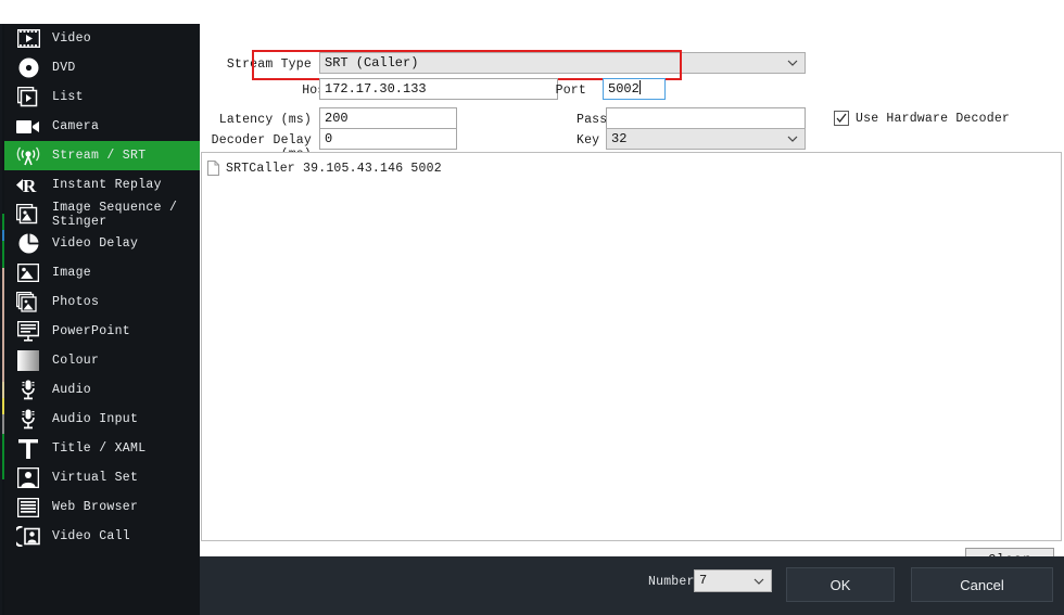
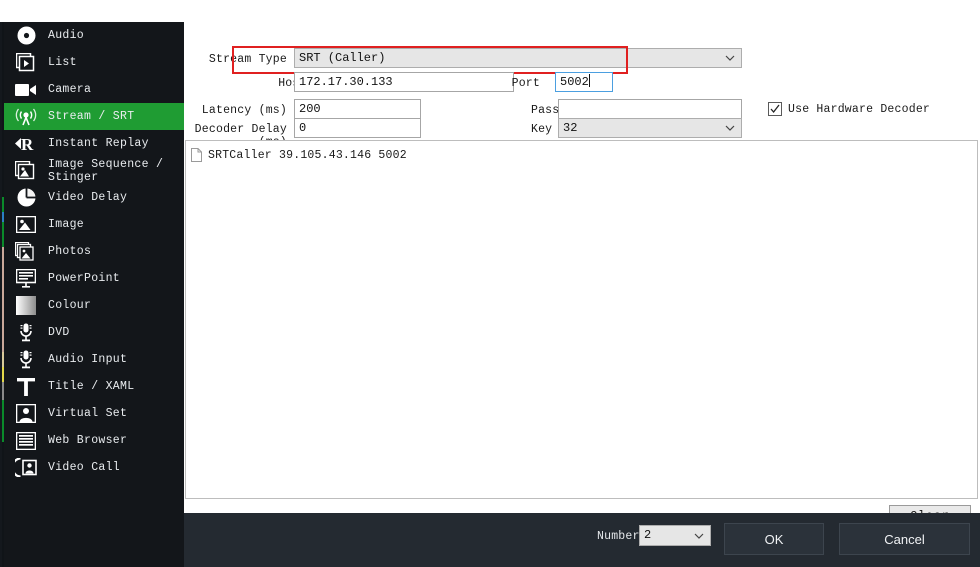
- Video
- DVD
+ Audio
  List
  Camera
  Stream / SRT
  R
  Instant Replay
  Image Sequence / Stinger
  Video Delay
  Image
  Photos
  PowerPoint
  Colour
- Audio
+ DVD
  Audio Input
  Title / XAML
  Virtual Set
  Web Browser
  Video Call
  Stream Type
  SRT (Caller)
  172.17.30.133
  Port
  5002
  Latency (ms)
  200
  Decoder Delay
  0
  32
  Use Hardware Decoder
  SRTCaller 39.105.43.146 5002
  Number
- 7
+ 2
  OK
  Cancel
